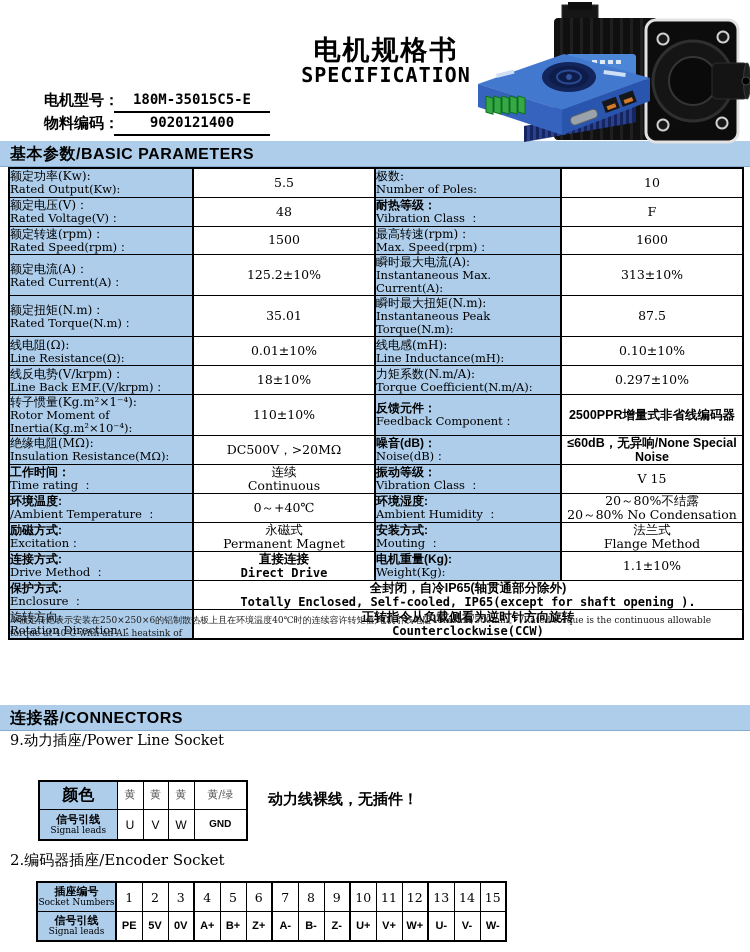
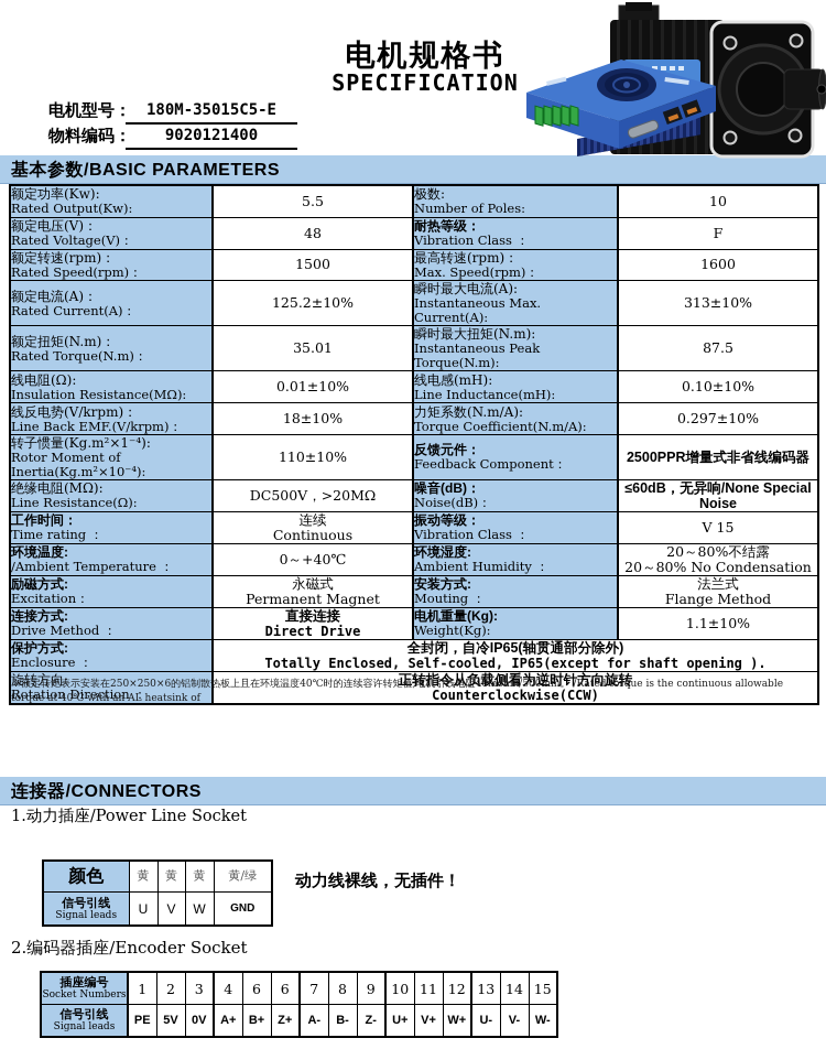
  电机规格书
  SPECIFICATION
  电机型号：
  180M-35015C5-E
  物料编码：
  9020121400
  基本参数/BASIC PARAMETERS
  额定功率(Kw):Rated Output(Kw):	5.5	极数:Number of Poles:	10
  额定电压(V)：Rated Voltage(V)：	48	耐热等级：Vibration Class ：	F
  额定转速(rpm)：Rated Speed(rpm)：	1500	最高转速(rpm)：Max. Speed(rpm)：	1600
  额定电流(A)：Rated Current(A)：	125.2±10%	瞬时最大电流(A):Instantaneous Max. Current(A):	313±10%
  额定扭矩(N.m)：Rated Torque(N.m)：	35.01	瞬时最大扭矩(N.m):Instantaneous Peak Torque(N.m):	87.5
- 线电阻(Ω):Line Resistance(Ω):	0.01±10%	线电感(mH):Line Inductance(mH):	0.10±10%
+ 线电阻(Ω):Insulation Resistance(MΩ):	0.01±10%	线电感(mH):Line Inductance(mH):	0.10±10%
  线反电势(V/krpm)：Line Back EMF.(V/krpm)：	18±10%	力矩系数(N.m/A):Torque Coefficient(N.m/A):	0.297±10%
  转子惯量(Kg.m²×1⁻⁴):Rotor Moment of Inertia(Kg.m²×10⁻⁴):	110±10%	反馈元件：Feedback Component：	2500PPR增量式非省线编码器
- 绝缘电阻(MΩ):Insulation Resistance(MΩ):	DC500V，>20MΩ	噪音(dB)：Noise(dB)：	≤60dB，无异响/None Special Noise
+ 绝缘电阻(MΩ):Line Resistance(Ω):	DC500V，>20MΩ	噪音(dB)：Noise(dB)：	≤60dB，无异响/None Special Noise
  工作时间：Time rating ：	连续Continuous	振动等级：Vibration Class ：	V 15
  环境温度:/Ambient Temperature ：	0～+40℃	环境湿度:Ambient Humidity ：	20～80%不结露20～80% No Condensation
  励磁方式:Excitation：	永磁式Permanent Magnet	安装方式:Mouting ：	法兰式Flange Method
  连接方式:Drive Method ：	直接连接Direct Drive	电机重量(Kg):Weight(Kg):	1.1±10%
  保护方式:Enclosure ：	全封闭，自冷IP65(轴贯通部分除外)Totally Enclosed, Self-cooled, IP65(except for shaft opening ).
  旋转方向:Rotation Direction ：	正转指令从负载侧看为逆时针方向旋转Counterclockwise(CCW)
  ※额定转矩表示安装在250×250×6的铝制散热板上且在环境温度40℃时的连续容许转矩值,电机引线电阻40mohm/500mm。 /Rated torque is the continuous allowable torque at 40℃ with an AL heatsink of
  连接器/CONNECTORS
- 9.动力插座/Power Line Socket
+ 1.动力插座/Power Line Socket
  颜色	黄	黄	黄	黄/绿
  信号引线Signal leads	U	V	W	GND
  动力线裸线，无插件！
  2.编码器插座/Encoder Socket
- 插座编号Socket Numbers	1	2	3	4	5	6	7	8	9	10	11	12	13	14	15
+ 插座编号Socket Numbers	1	2	3	4	6	6	7	8	9	10	11	12	13	14	15
  信号引线Signal leads	PE	5V	0V	A+	B+	Z+	A-	B-	Z-	U+	V+	W+	U-	V-	W-
